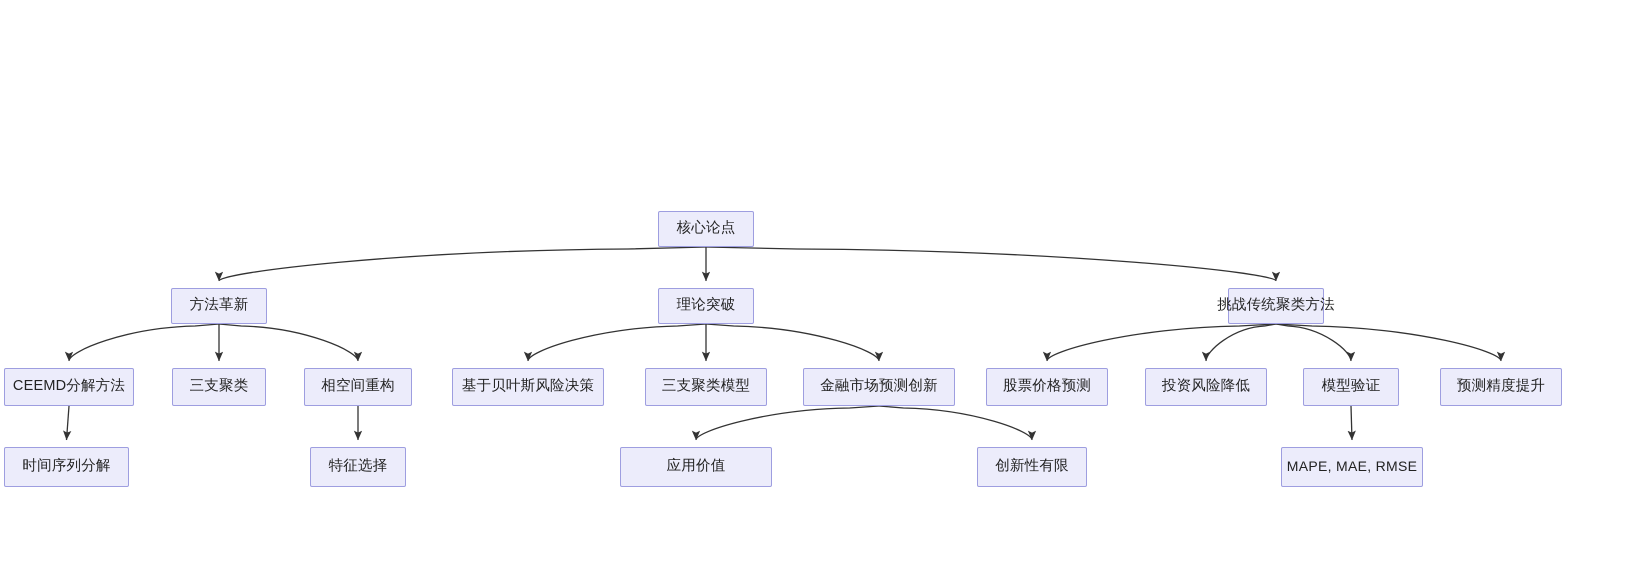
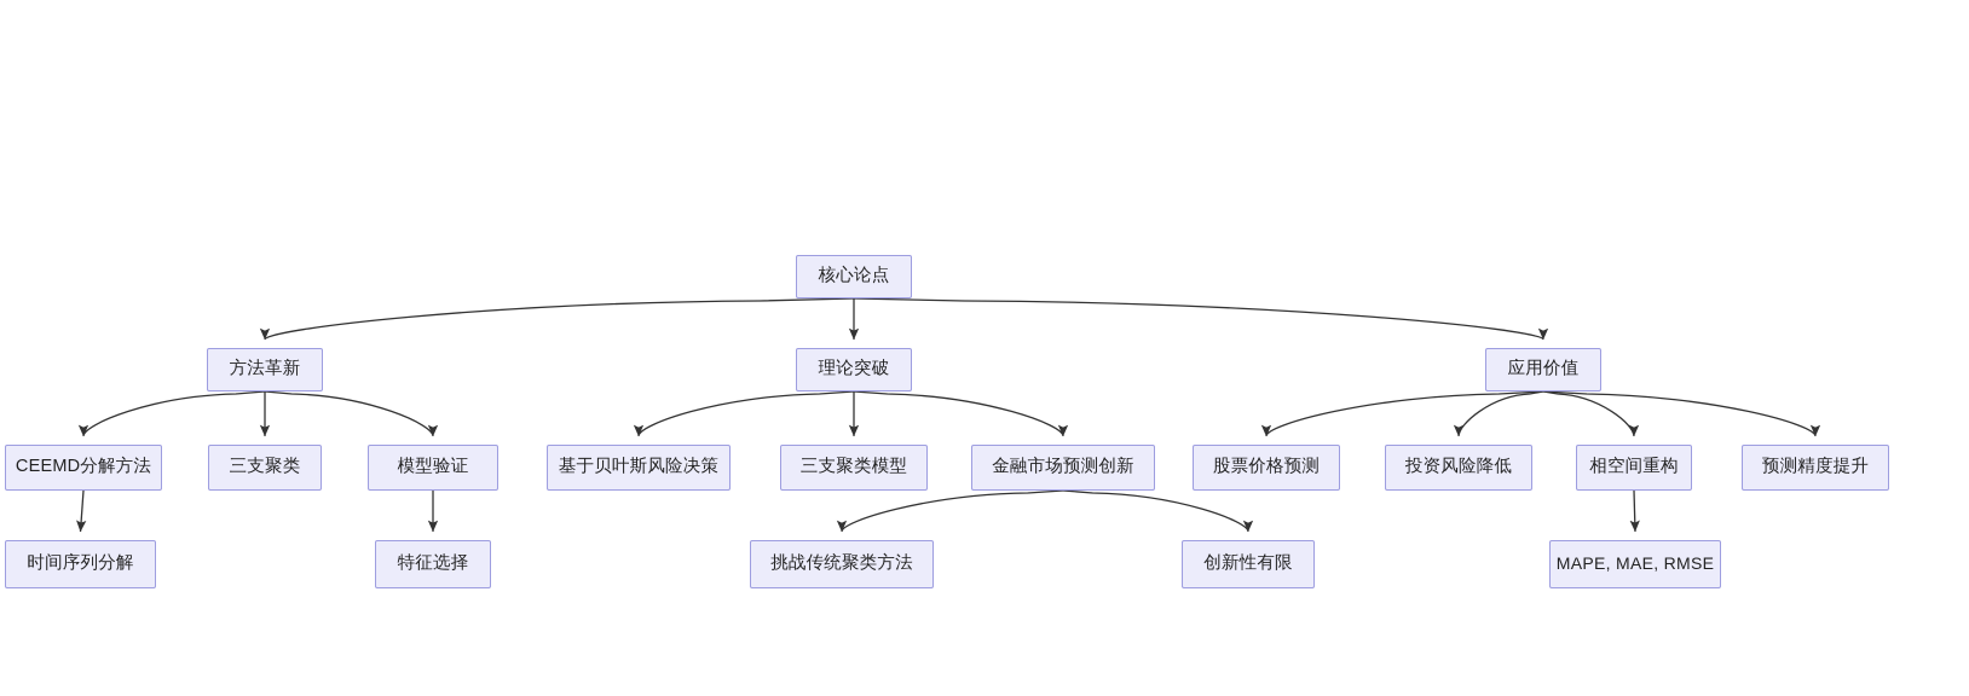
  核心论点
  方法革新
  理论突破
- 挑战传统聚类方法
+ 应用价值
  CEEMD分解方法
  三支聚类
- 相空间重构
+ 模型验证
  基于贝叶斯风险决策
  三支聚类模型
  金融市场预测创新
  股票价格预测
  投资风险降低
- 模型验证
+ 相空间重构
  预测精度提升
  时间序列分解
  特征选择
- 应用价值
+ 挑战传统聚类方法
  创新性有限
  MAPE, MAE, RMSE
